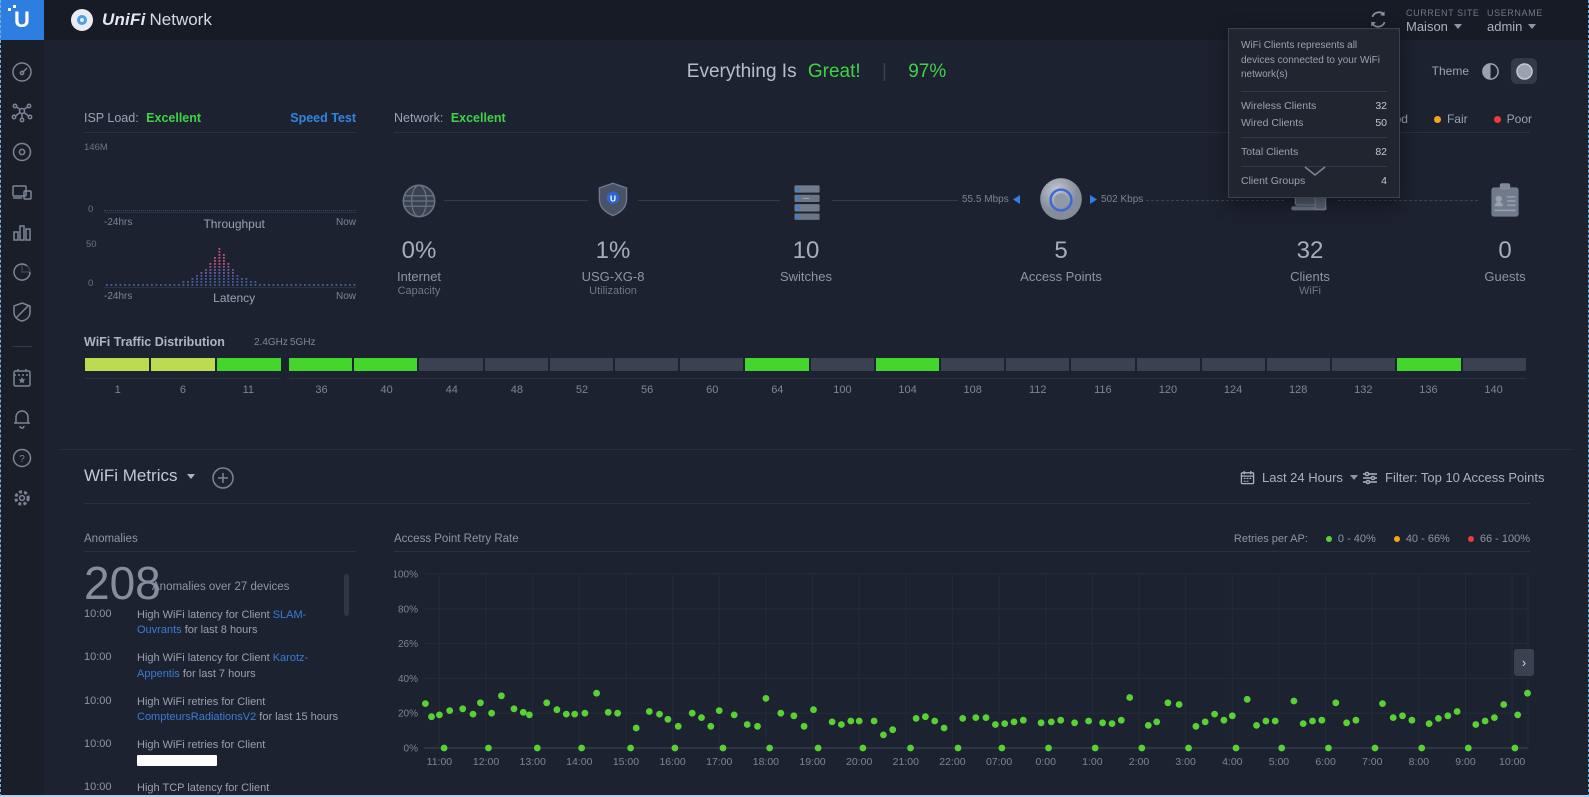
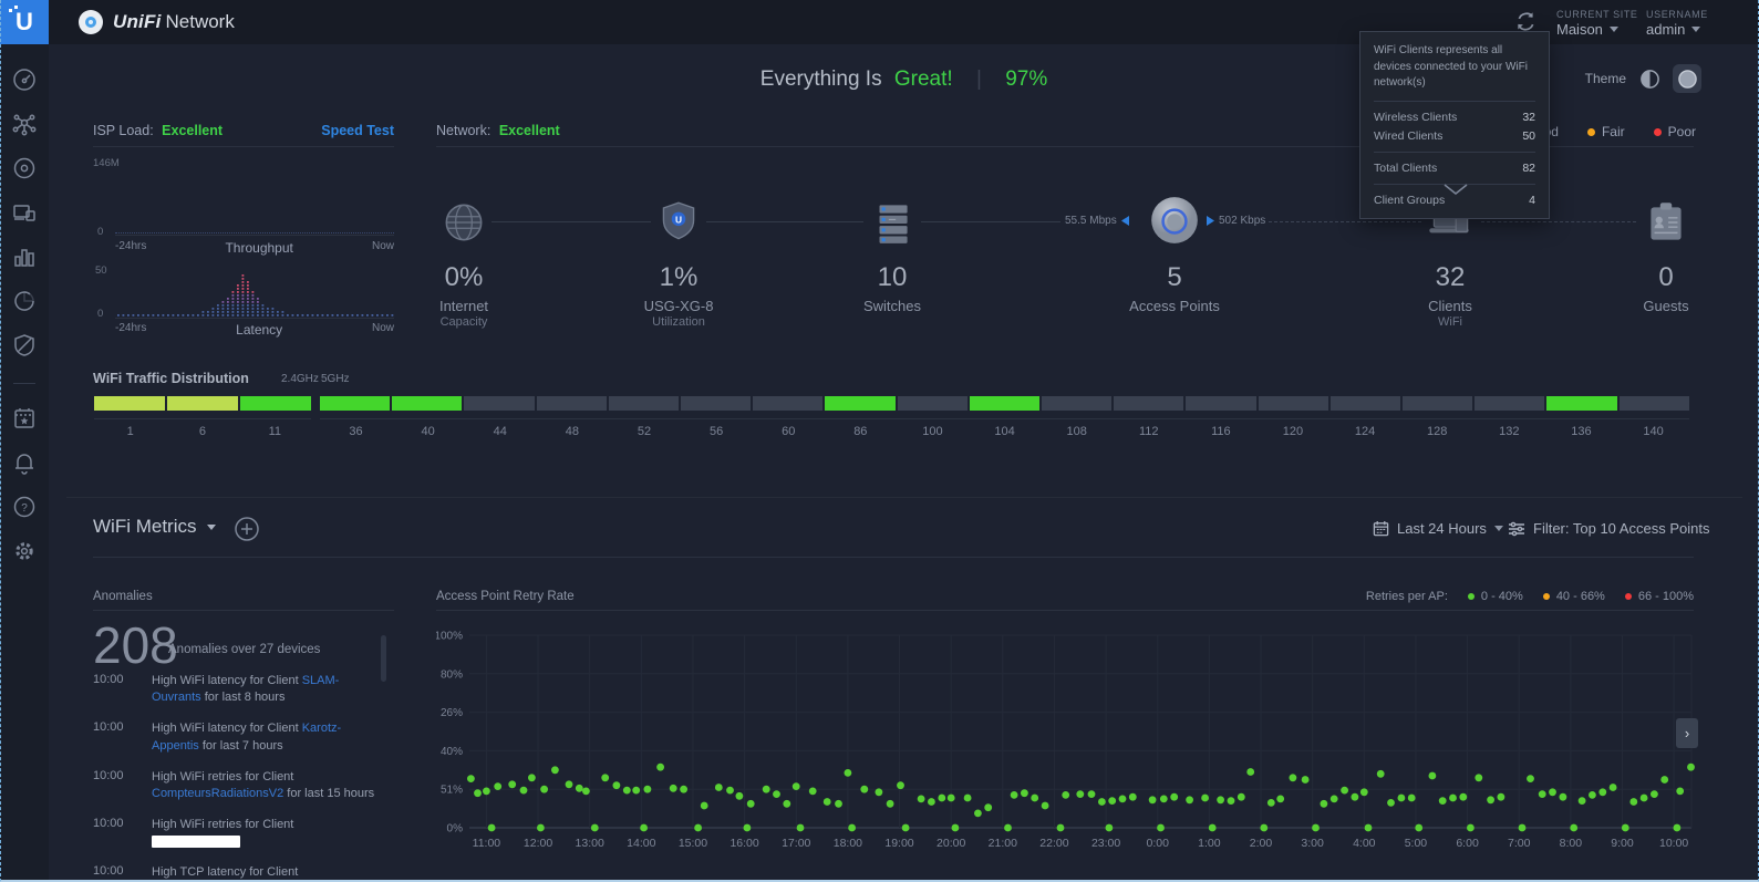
  U
  UniFi Network
  CURRENT SITE
  Maison
  USERNAME
  admin
  ?
  Everything Is Great! | 97%
  Theme
  Fair
  Poor
  ISP Load: Excellent
  Speed Test
  146M
  0
  -24hrs
  Throughput
  Now
  50
  0
  -24hrs
  Latency
  Now
  Network: Excellent
  55.5 Mbps
  502 Kbps
  0%
  Internet
  Capacity
  U
  1%
  USG-XG-8
  Utilization
  10
  Switches
  5
  Access Points
  32
  Clients
  WiFi
  0
  Guests
  WiFi Clients represents all devices connected to your WiFi network(s)
  Wireless Clients
  32
  Wired Clients
  50
  Total Clients
  82
  Client Groups
  4
  WiFi Traffic Distribution
  2.4GHz
  5GHz
  1
  6
  11
  36
  40
  44
  48
  52
  56
  60
- 64
+ 86
  100
  104
  108
  112
  116
  120
  124
  128
  132
  136
  140
  WiFi Metrics
  Last 24 Hours
  Filter: Top 10 Access Points
  Anomalies
  208
  Anomalies over 27 devices
  10:00
  High WiFi latency for Client SLAM-Ouvrants for last 8 hours
  10:00
  High WiFi latency for Client Karotz-Appentis for last 7 hours
  10:00
  High WiFi retries for Client CompteursRadiationsV2 for last 15 hours
  10:00
  High WiFi retries for Client
  10:00
  High TCP latency for Client
  Access Point Retry Rate
  Retries per AP:
  0 - 40%
  40 - 66%
  66 - 100%
  100%
  80%
  26%
  40%
- 20%
+ 51%
  0%
  11:00
  12:00
  13:00
  14:00
  15:00
  16:00
  17:00
  18:00
  19:00
  20:00
  21:00
  22:00
- 07:00
+ 23:00
  0:00
  1:00
  2:00
  3:00
  4:00
  5:00
  6:00
  7:00
  8:00
  9:00
  10:00
  ›
